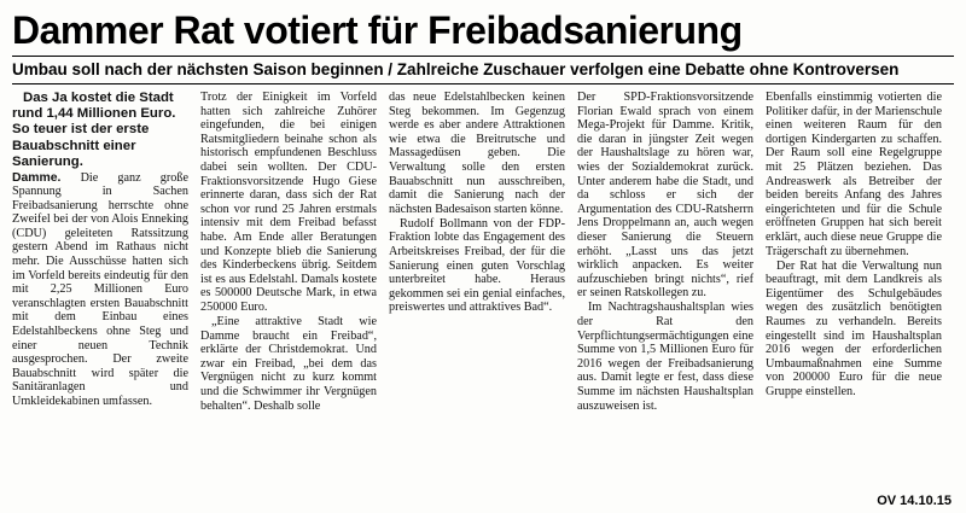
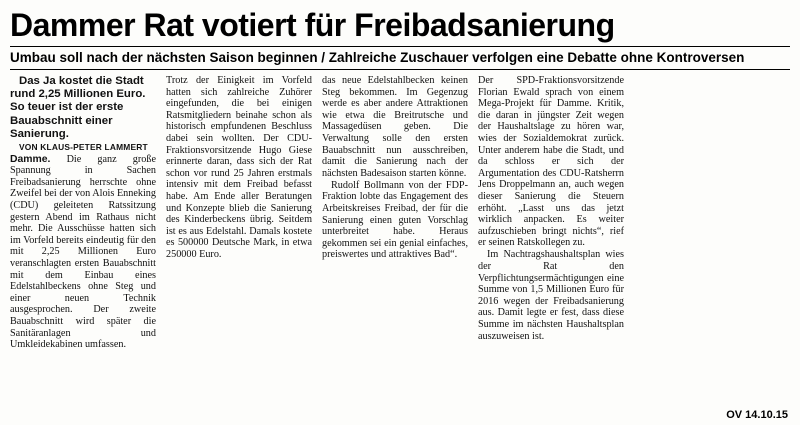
  Dammer Rat votiert für Freibadsanierung
  Umbau soll nach der nächsten Saison beginnen / Zahlreiche Zuschauer verfolgen eine Debatte ohne Kontroversen
- Das Ja kostet die Stadt rund 1,44 Millionen Euro. So teuer ist der erste Bauabschnitt einer Sanierung.
+ Das Ja kostet die Stadt rund 2,25 Millionen Euro. So teuer ist der erste Bauabschnitt einer Sanierung.
+ VON KLAUS-PETER LAMMERT
  Damme. Die ganz große Spannung in Sachen Freibadsanierung herrschte ohne Zweifel bei der von Alois Enneking (CDU) geleiteten Ratssitzung gestern Abend im Rathaus nicht mehr. Die Ausschüsse hatten sich im Vorfeld bereits eindeutig für den mit 2,25 Millionen Euro veranschlagten ersten Bauabschnitt mit dem Einbau eines Edelstahlbeckens ohne Steg und einer neuen Technik ausgesprochen. Der zweite Bauabschnitt wird später die Sanitäranlagen und Umkleidekabinen umfassen.
  Trotz der Einigkeit im Vorfeld hatten sich zahlreiche Zuhörer eingefunden, die bei einigen Ratsmitgliedern beinahe schon als historisch empfundenen Beschluss dabei sein wollten. Der CDU-Fraktionsvorsitzende Hugo Giese erinnerte daran, dass sich der Rat schon vor rund 25 Jahren erstmals intensiv mit dem Freibad befasst habe. Am Ende aller Beratungen und Konzepte blieb die Sanierung des Kinderbeckens übrig. Seitdem ist es aus Edelstahl. Damals kostete es 500000 Deutsche Mark, in etwa 250000 Euro.
- „Eine attraktive Stadt wie Damme braucht ein Freibad“, erklärte der Christdemokrat. Und zwar ein Freibad, „bei dem das Vergnügen nicht zu kurz kommt und die Schwimmer ihr Vergnügen behalten“. Deshalb solle
  das neue Edelstahlbecken keinen Steg bekommen. Im Gegenzug werde es aber andere Attraktionen wie etwa die Breitrutsche und Massagedüsen geben. Die Verwaltung solle den ersten Bauabschnitt nun ausschreiben, damit die Sanierung nach der nächsten Badesaison starten könne.
  Rudolf Bollmann von der FDP-Fraktion lobte das Engagement des Arbeitskreises Freibad, der für die Sanierung einen guten Vorschlag unterbreitet habe. Heraus gekommen sei ein genial einfaches, preiswertes und attraktives Bad“.
  Der SPD-Fraktionsvorsitzende Florian Ewald sprach von einem Mega-Projekt für Damme. Kritik, die daran in jüngster Zeit wegen der Haushaltslage zu hören war, wies der Sozialdemokrat zurück. Unter anderem habe die Stadt, und da schloss er sich der Argumentation des CDU-Ratsherrn Jens Droppelmann an, auch wegen dieser Sanierung die Steuern erhöht. „Lasst uns das jetzt wirklich anpacken. Es weiter aufzuschieben bringt nichts“, rief er seinen Ratskollegen zu.
  Im Nachtragshaushaltsplan wies der Rat den Verpflichtungsermächtigungen eine Summe von 1,5 Millionen Euro für 2016 wegen der Freibadsanierung aus. Damit legte er fest, dass diese Summe im nächsten Haushaltsplan auszuweisen ist.
- Ebenfalls einstimmig votierten die Politiker dafür, in der Marienschule einen weiteren Raum für den dortigen Kindergarten zu schaffen. Der Raum soll eine Regelgruppe mit 25 Plätzen beziehen. Das Andreaswerk als Betreiber der beiden bereits Anfang des Jahres eingerichteten und für die Schule eröffneten Gruppen hat sich bereit erklärt, auch diese neue Gruppe die Trägerschaft zu übernehmen.
- Der Rat hat die Verwaltung nun beauftragt, mit dem Landkreis als Eigentümer des Schulgebäudes wegen des zusätzlich benötigten Raumes zu verhandeln. Bereits eingestellt sind im Haushaltsplan 2016 wegen der erforderlichen Umbaumaßnahmen eine Summe von 200000 Euro für die neue Gruppe einstellen.
  OV 14.10.15
